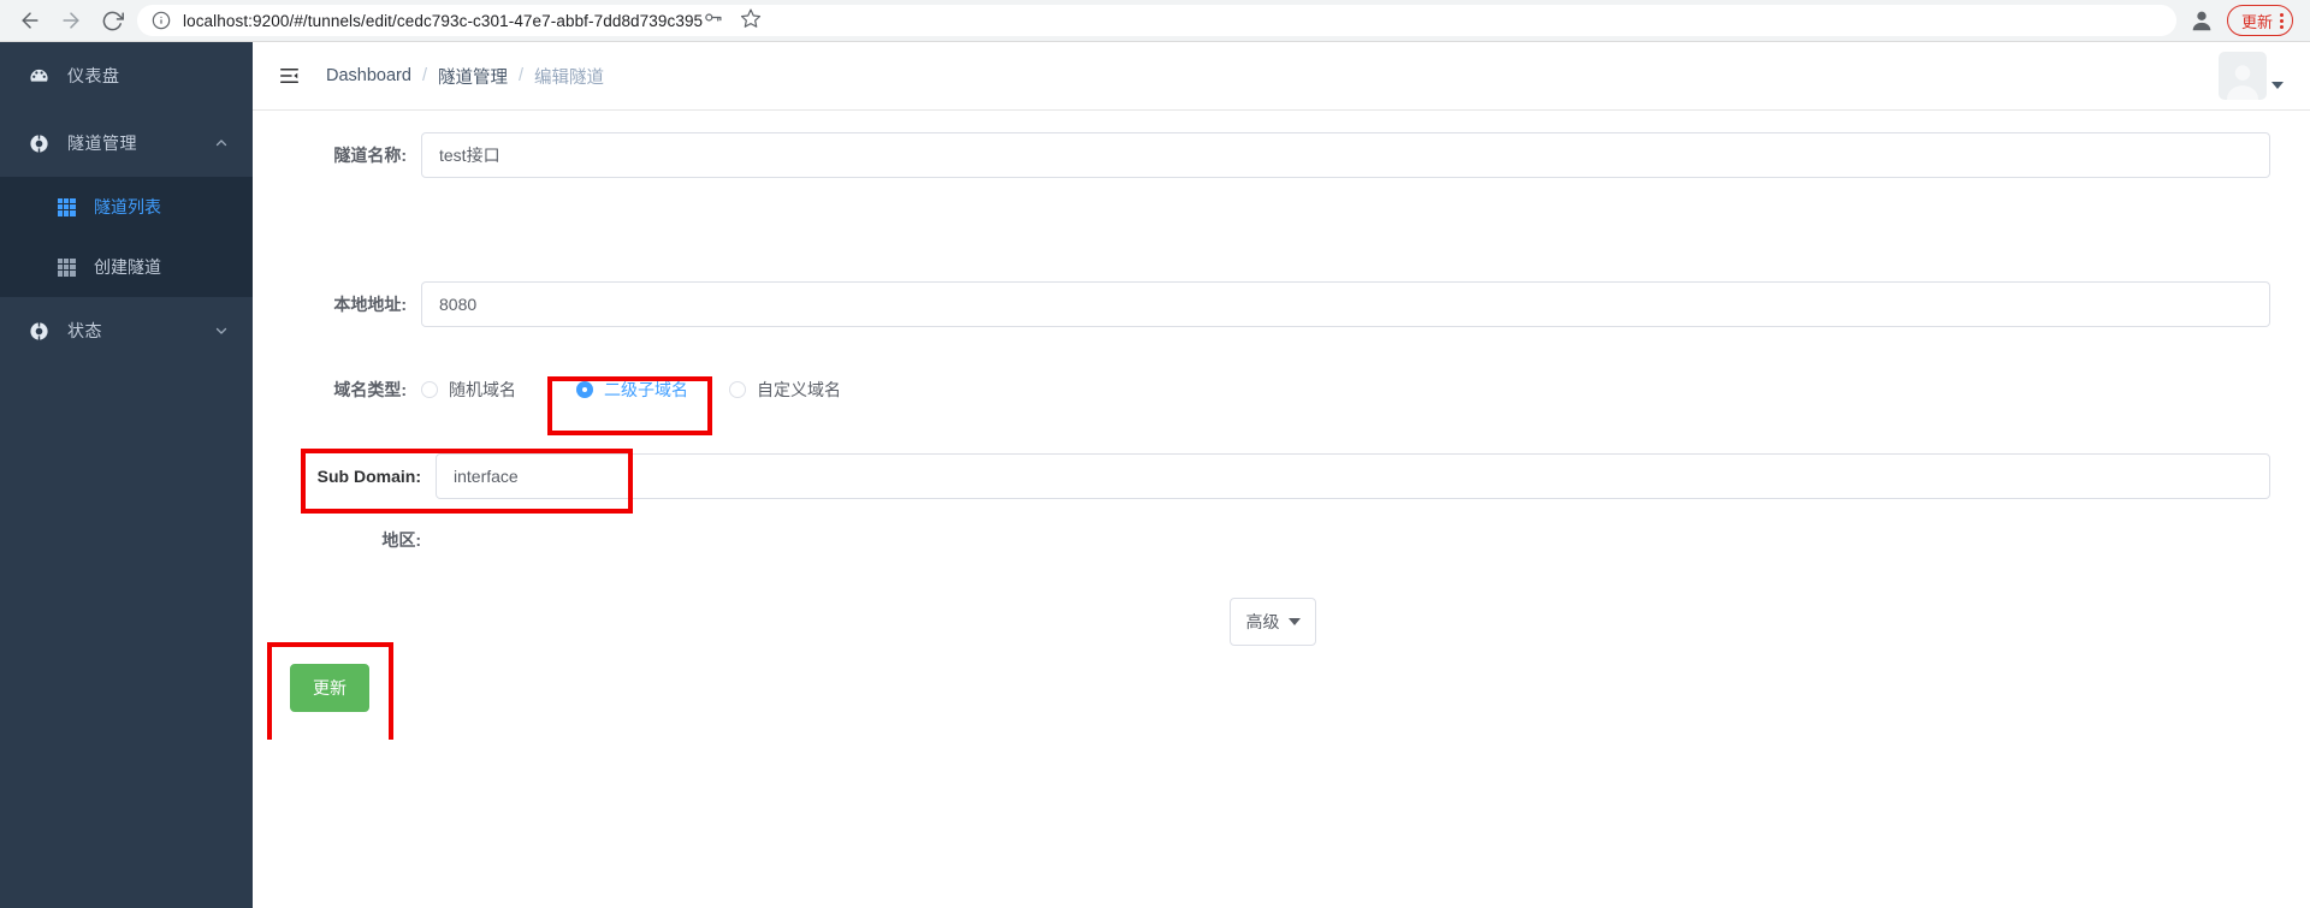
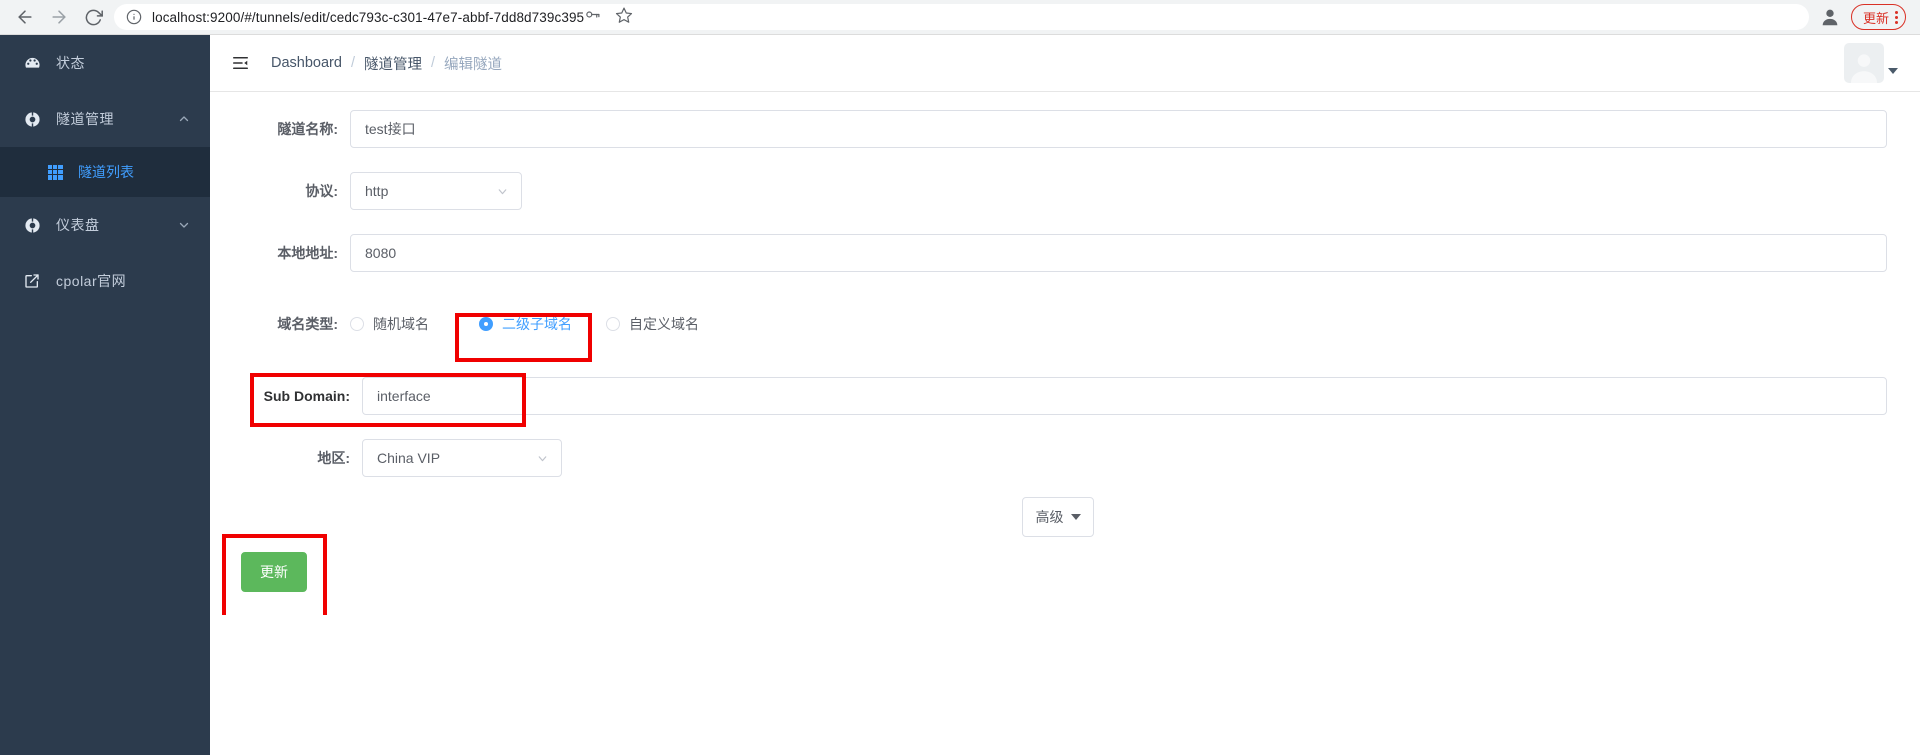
  localhost:9200/#/tunnels/edit/cedc793c-c301-47e7-abbf-7dd8d739c395
  更新
- 仪表盘
+ 状态
  隧道管理
  隧道列表
- 创建隧道
- 状态
+ 仪表盘
+ cpolar官网
  Dashboard
  /
  隧道管理
  /
  编辑隧道
  隧道名称:
  test接口
+ 协议:
+ http
  本地地址:
  8080
  域名类型:
  随机域名
  二级子域名
  自定义域名
  Sub Domain:
  interface
  地区:
+ China VIP
  高级
  更新
